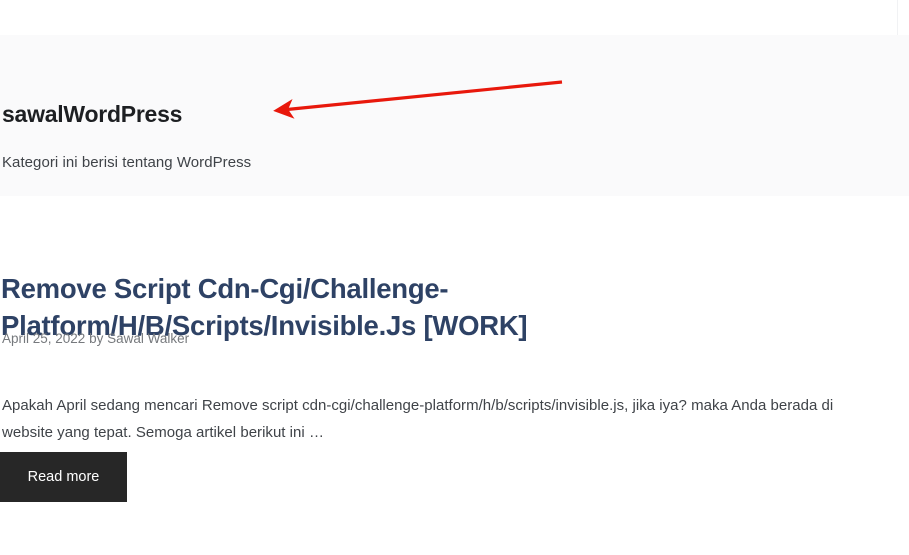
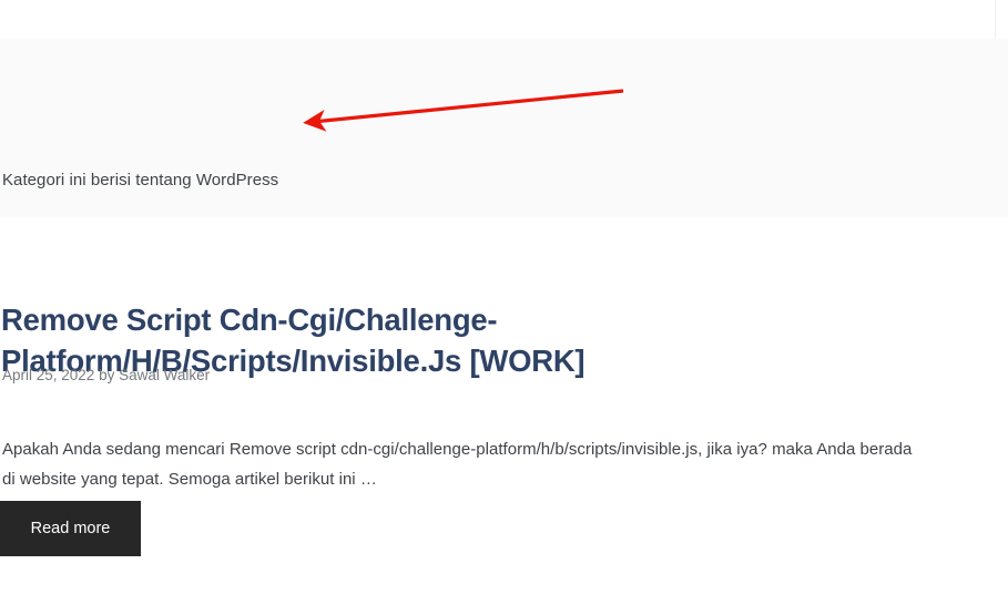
- sawalWordPress
  Kategori ini berisi tentang WordPress
  Remove Script Cdn-Cgi/Challenge-Platform/H/B/Scripts/Invisible.Js [WORK]
  April 25, 2022 by Sawal Walker
- Apakah April sedang mencari Remove script cdn-cgi/challenge-platform/h/b/scripts/invisible.js, jika iya? maka Anda berada di website yang tepat. Semoga artikel berikut ini …
+ Apakah Anda sedang mencari Remove script cdn-cgi/challenge-platform/h/b/scripts/invisible.js, jika iya? maka Anda berada di website yang tepat. Semoga artikel berikut ini …
  Read more
